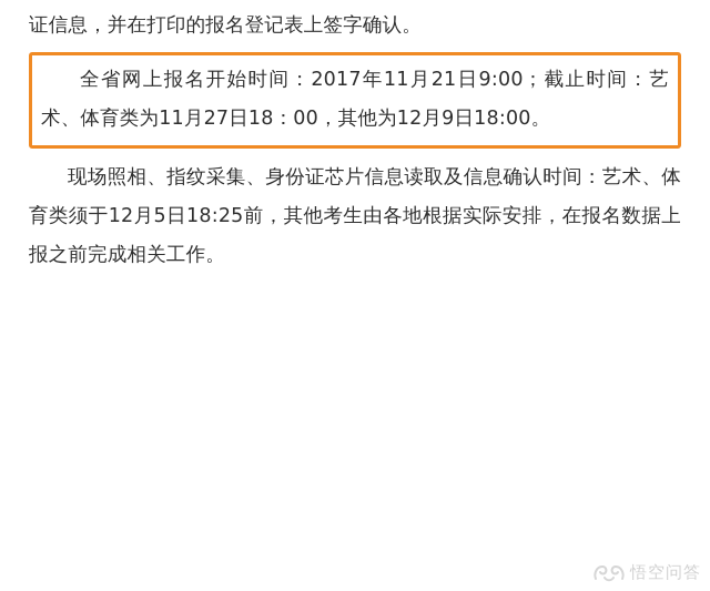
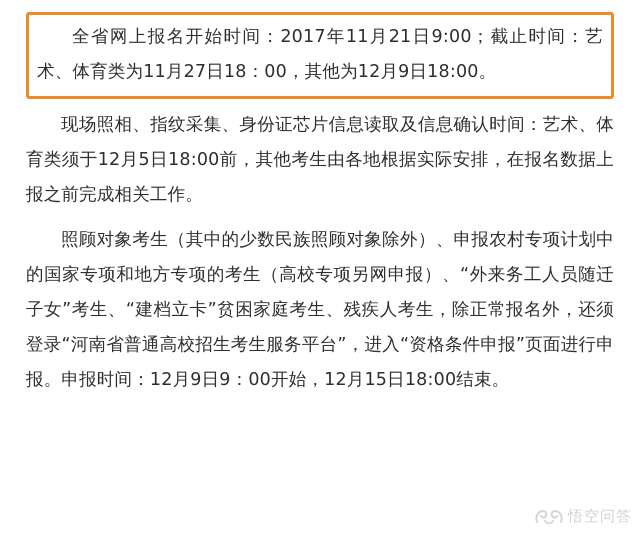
- 证信息，并在打印的报名登记表上签字确认。
  全省网上报名开始时间：2017年11月21日9:00；截止时间：艺术、体育类为11月27日18：00，其他为12月9日18:00。
- 现场照相、指纹采集、身份证芯片信息读取及信息确认时间：艺术、体育类须于12月5日18:25前，其他考生由各地根据实际安排，在报名数据上报之前完成相关工作。
+ 现场照相、指纹采集、身份证芯片信息读取及信息确认时间：艺术、体育类须于12月5日18:00前，其他考生由各地根据实际安排，在报名数据上报之前完成相关工作。
+ 照顾对象考生（其中的少数民族照顾对象除外）、申报农村专项计划中的国家专项和地方专项的考生（高校专项另网申报）、“外来务工人员随迁子女”考生、“建档立卡”贫困家庭考生、残疾人考生，除正常报名外，还须登录“河南省普通高校招生考生服务平台”，进入“资格条件申报”页面进行申报。申报时间：12月9日9：00开始，12月15日18:00结束。
  悟空问答
